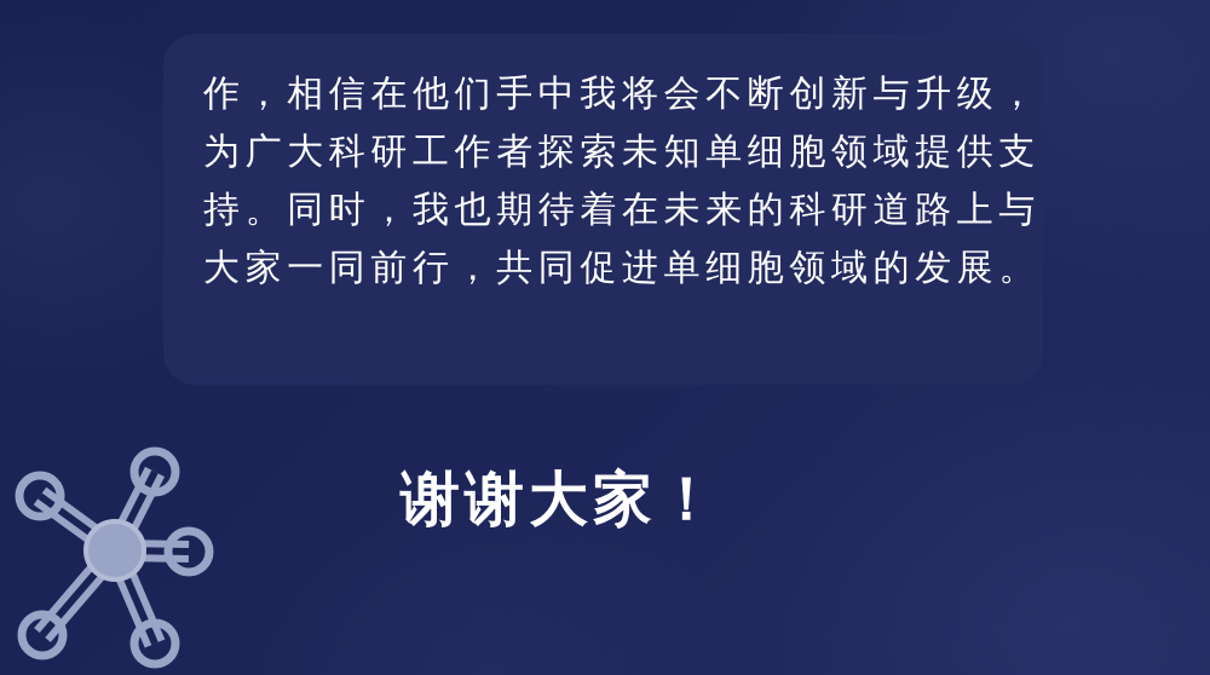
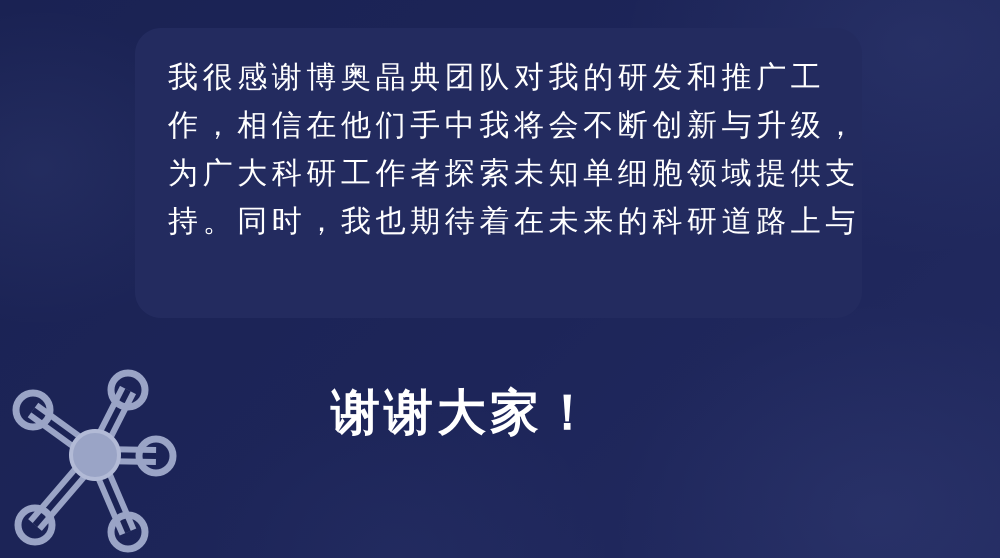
+ 我很感谢博奥晶典团队对我的研发和推广工
  作，相信在他们手中我将会不断创新与升级，
  为广大科研工作者探索未知单细胞领域提供支
  持。同时，我也期待着在未来的科研道路上与
- 大家一同前行，共同促进单细胞领域的发展。
  谢谢大家！
